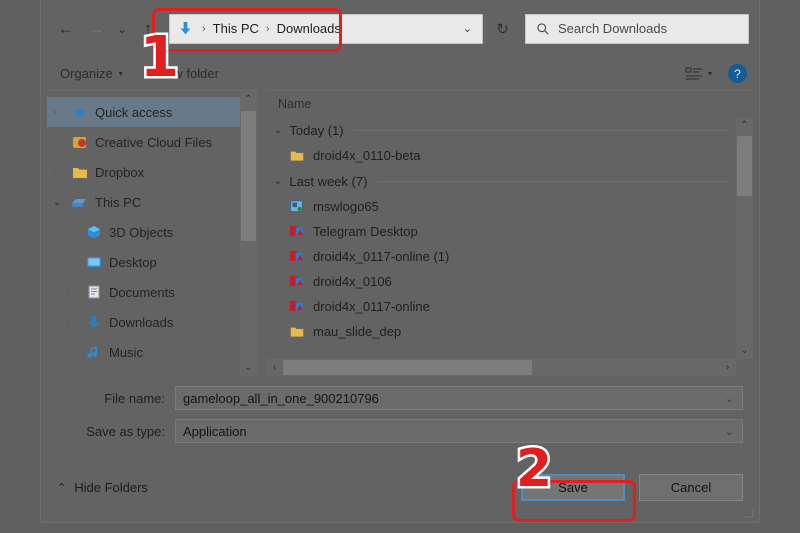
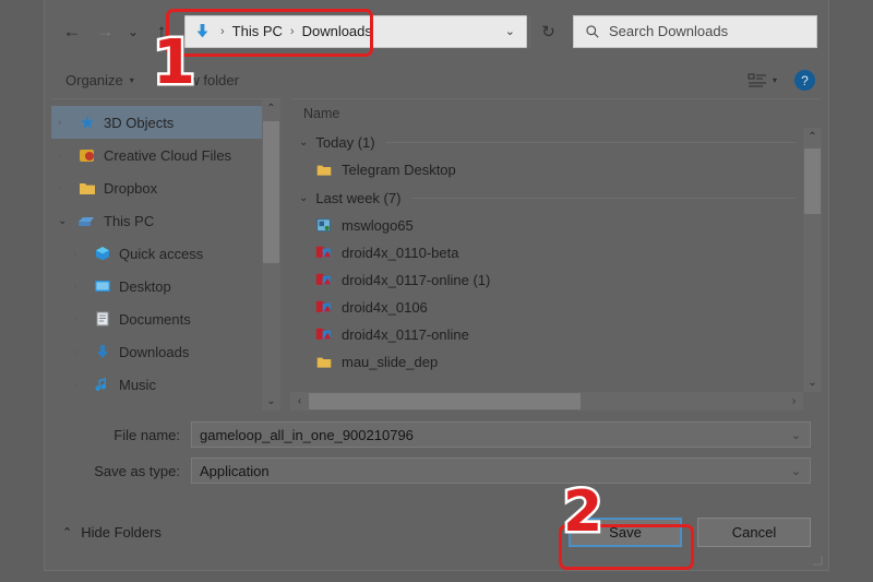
  ←
  →
  ⌄
  ↑
  ›
  This PC
  ›
  Downloads
  ⌄
  ↻
  Search Downloads
  Organize
  ▾
  New folder
  ▾
  ?
  ›
- Quick access
+ 3D Objects
  Creative Cloud Files
  Dropbox
  ⌄
  This PC
- 3D Objects
+ Quick access
  Desktop
  Documents
  Downloads
  Music
  ⌃
  ⌄
  Name
  ⌄
  Today (1)
- droid4x_0110-beta
+ Telegram Desktop
  ⌄
  Last week (7)
  mswlogo65
- Telegram Desktop
+ droid4x_0110-beta
  droid4x_0117-online (1)
  droid4x_0106
  droid4x_0117-online
  mau_slide_dep
  ⌃
  ⌄
  ‹
  ›
  File name:
  gameloop_all_in_one_900210796
  ⌄
  Save as type:
  Application
  ⌄
  ⌃
  Hide Folders
  Save
  Cancel
  1
  2
